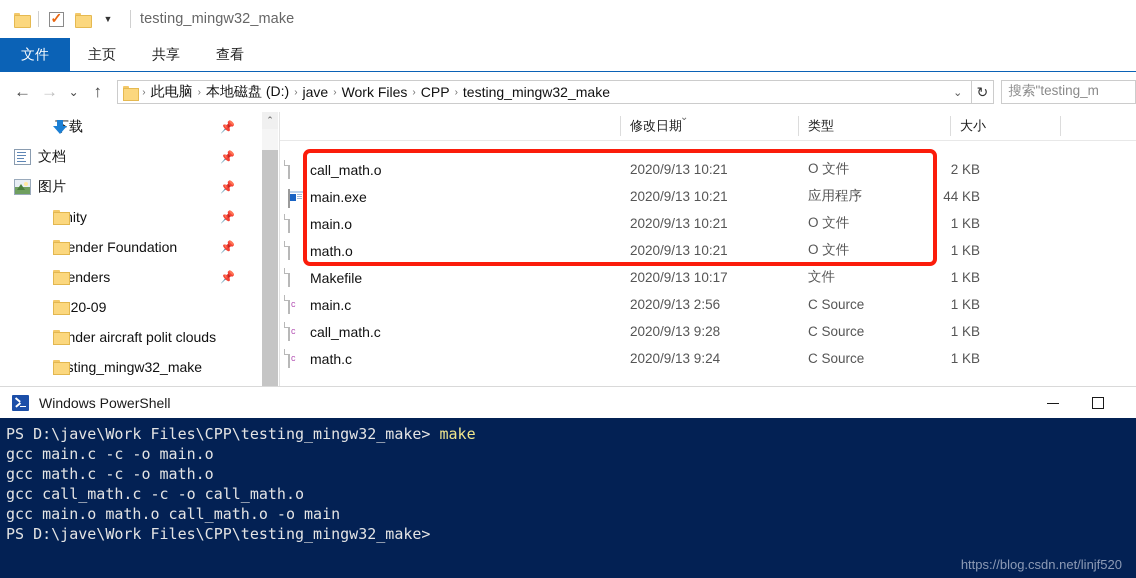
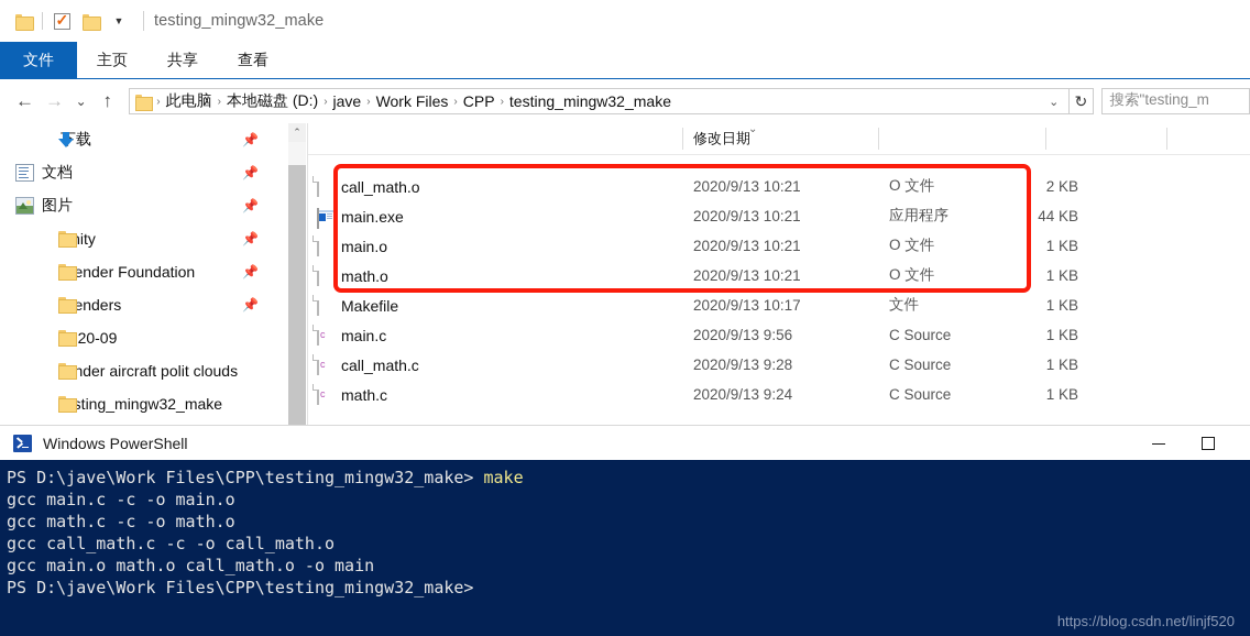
  ▼
  testing_mingw32_make
  文件
  主页
  共享
  查看
  ←
  →
  ⌄
  ↑
  ›
  此电脑
  ›
  本地磁盘 (D:)
  ›
  jave
  ›
  Work Files
  ›
  CPP
  ›
  testing_mingw32_make
  ⌄
  ↻
  搜索"testing_m
  📌
  文档
  📌
  图片
  📌
  📌
  ender Foundation
  📌
  enders
  📌
  20-09
  nder aircraft polit clouds
  sting_mingw32_make
  ⌃
  修改日期
  ⌄
- 类型
- 大小
  call_math.o
  2020/9/13 10:21
  O 文件
  2 KB
  main.exe
  2020/9/13 10:21
  应用程序
  44 KB
  main.o
  2020/9/13 10:21
  O 文件
  1 KB
  math.o
  2020/9/13 10:21
  O 文件
  1 KB
  Makefile
  2020/9/13 10:17
  文件
  1 KB
  c
  main.c
- 2020/9/13 2:56
+ 2020/9/13 9:56
  C Source
  1 KB
  c
  call_math.c
  2020/9/13 9:28
  C Source
  1 KB
  c
  math.c
  2020/9/13 9:24
  C Source
  1 KB
  Windows PowerShell
  PS D:\jave\Work Files\CPP\testing_mingw32_make> make
  gcc main.c -c -o main.o
  gcc math.c -c -o math.o
  gcc call_math.c -c -o call_math.o
  gcc main.o math.o call_math.o -o main
  PS D:\jave\Work Files\CPP\testing_mingw32_make>
  https://blog.csdn.net/linjf520
